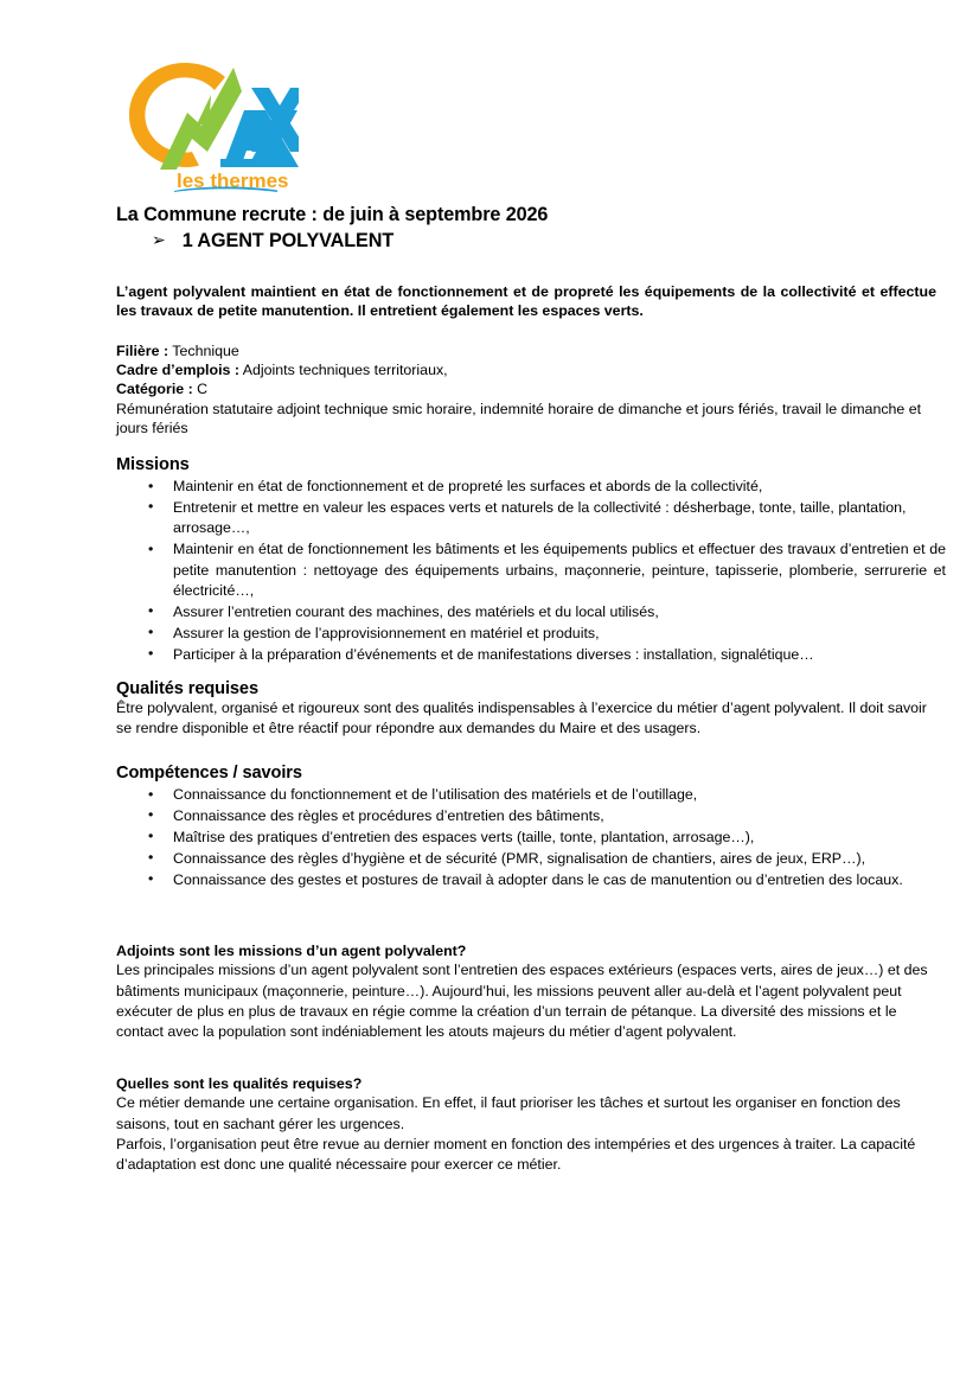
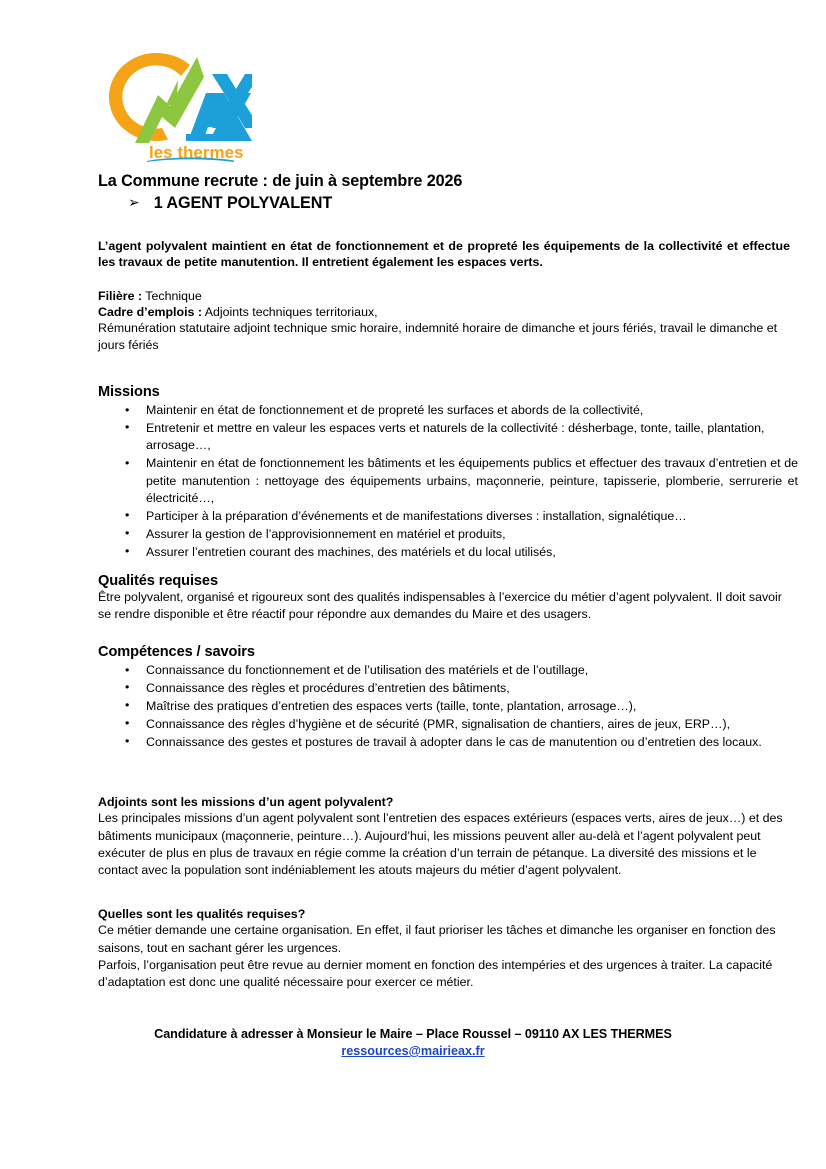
  les thermes
  La Commune recrute : de juin à septembre 2026
  ➢
  1 AGENT POLYVALENT
  L’agent polyvalent maintient en état de fonctionnement et de propreté les équipements de la collectivité et effectue les travaux de petite manutention. Il entretient également les espaces verts.
  Filière : Technique
  Cadre d’emplois : Adjoints techniques territoriaux,
- Catégorie : C
  Rémunération statutaire adjoint technique smic horaire, indemnité horaire de dimanche et jours fériés, travail le dimanche et jours fériés
  Missions
  Maintenir en état de fonctionnement et de propreté les surfaces et abords de la collectivité,
  Entretenir et mettre en valeur les espaces verts et naturels de la collectivité : désherbage, tonte, taille, plantation, arrosage…,
  Maintenir en état de fonctionnement les bâtiments et les équipements publics et effectuer des travaux d’entretien et de petite manutention : nettoyage des équipements urbains, maçonnerie, peinture, tapisserie, plomberie, serrurerie et électricité…,
- Assurer l’entretien courant des machines, des matériels et du local utilisés,
+ Participer à la préparation d’événements et de manifestations diverses : installation, signalétique…
  Assurer la gestion de l’approvisionnement en matériel et produits,
- Participer à la préparation d’événements et de manifestations diverses : installation, signalétique…
+ Assurer l’entretien courant des machines, des matériels et du local utilisés,
  Qualités requises
  Être polyvalent, organisé et rigoureux sont des qualités indispensables à l’exercice du métier d’agent polyvalent. Il doit savoir se rendre disponible et être réactif pour répondre aux demandes du Maire et des usagers.
  Compétences / savoirs
  Connaissance du fonctionnement et de l’utilisation des matériels et de l’outillage,
  Connaissance des règles et procédures d’entretien des bâtiments,
  Maîtrise des pratiques d’entretien des espaces verts (taille, tonte, plantation, arrosage…),
  Connaissance des règles d’hygiène et de sécurité (PMR, signalisation de chantiers, aires de jeux, ERP…),
  Connaissance des gestes et postures de travail à adopter dans le cas de manutention ou d’entretien des locaux.
  Adjoints sont les missions d’un agent polyvalent?
  Les principales missions d’un agent polyvalent sont l’entretien des espaces extérieurs (espaces verts, aires de jeux…) et des bâtiments municipaux (maçonnerie, peinture…). Aujourd’hui, les missions peuvent aller au-delà et l’agent polyvalent peut exécuter de plus en plus de travaux en régie comme la création d’un terrain de pétanque. La diversité des missions et le contact avec la population sont indéniablement les atouts majeurs du métier d’agent polyvalent.
  Quelles sont les qualités requises?
- Ce métier demande une certaine organisation. En effet, il faut prioriser les tâches et surtout les organiser en fonction des saisons, tout en sachant gérer les urgences.
+ Ce métier demande une certaine organisation. En effet, il faut prioriser les tâches et dimanche les organiser en fonction des saisons, tout en sachant gérer les urgences.
  Parfois, l’organisation peut être revue au dernier moment en fonction des intempéries et des urgences à traiter. La capacité d’adaptation est donc une qualité nécessaire pour exercer ce métier.
+ Candidature à adresser à Monsieur le Maire – Place Roussel – 09110 AX LES THERMES
+ ressources@mairieax.fr
